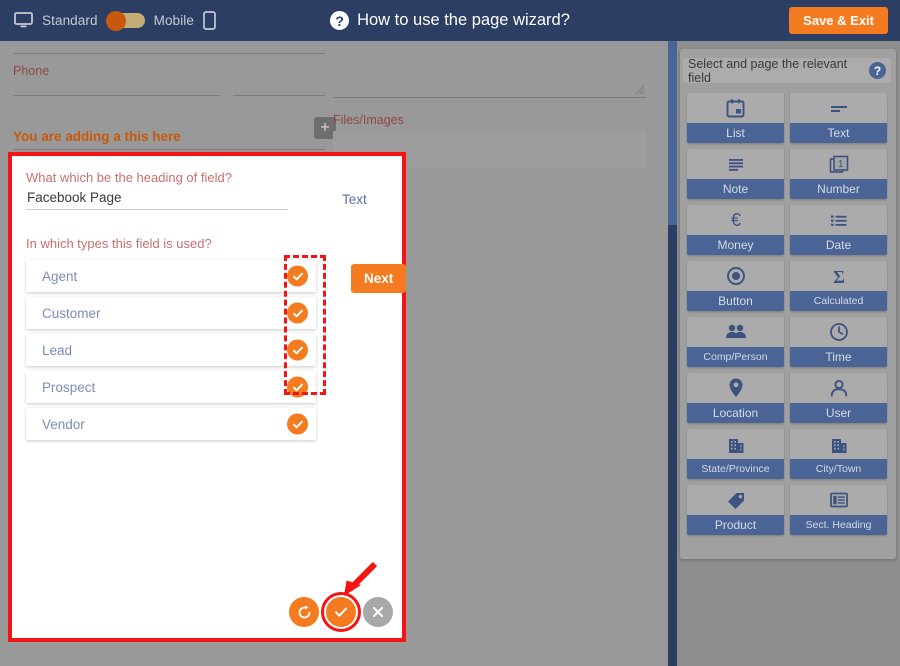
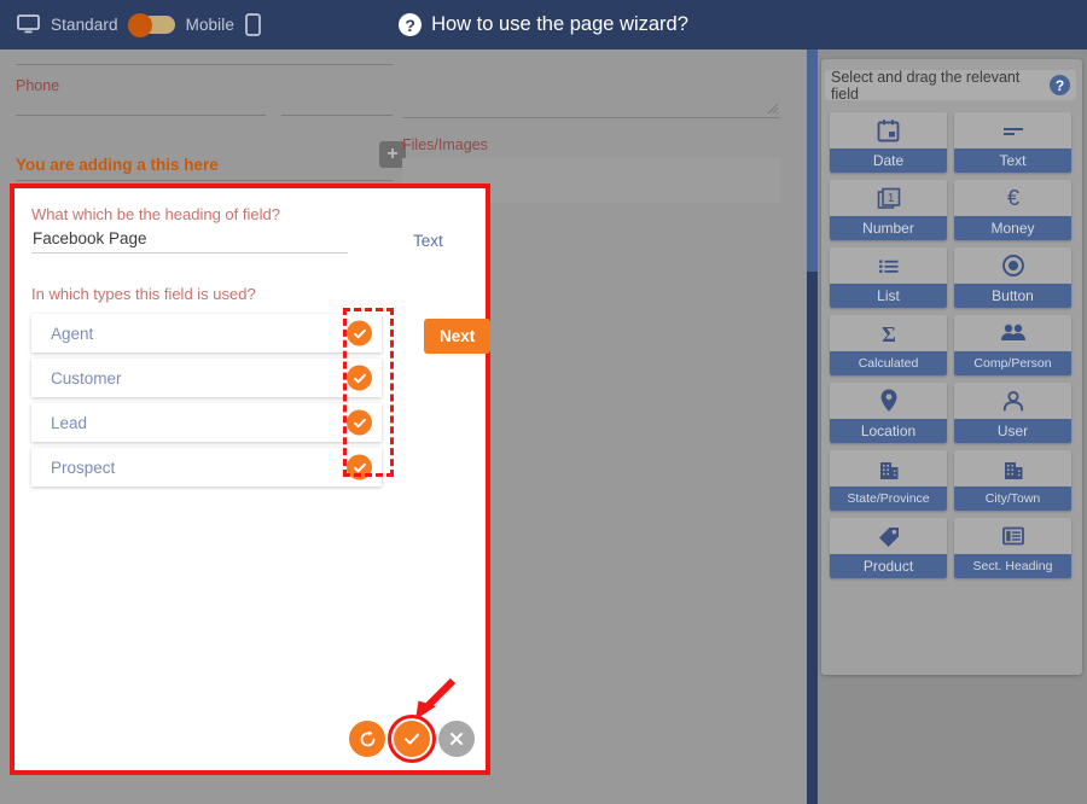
  Standard
  Mobile
  ?
  How to use the page wizard?
- Save & Exit
  Phone
  +
  You are adding a this here
  Files/Images
- Select and page the relevant field
+ Select and drag the relevant field
  ?
- List
+ Date
  Text
- Note
  1
  Number
  €
  Money
- Date
+ List
  Button
  Σ
  Calculated
  Comp/Person
- Time
  Location
  User
  State/Province
  City/Town
  Product
  Sect. Heading
  What which be the heading of field?
  Facebook Page
  Text
  In which types this field is used?
  Agent
  Customer
  Lead
  Prospect
- Vendor
  Next
